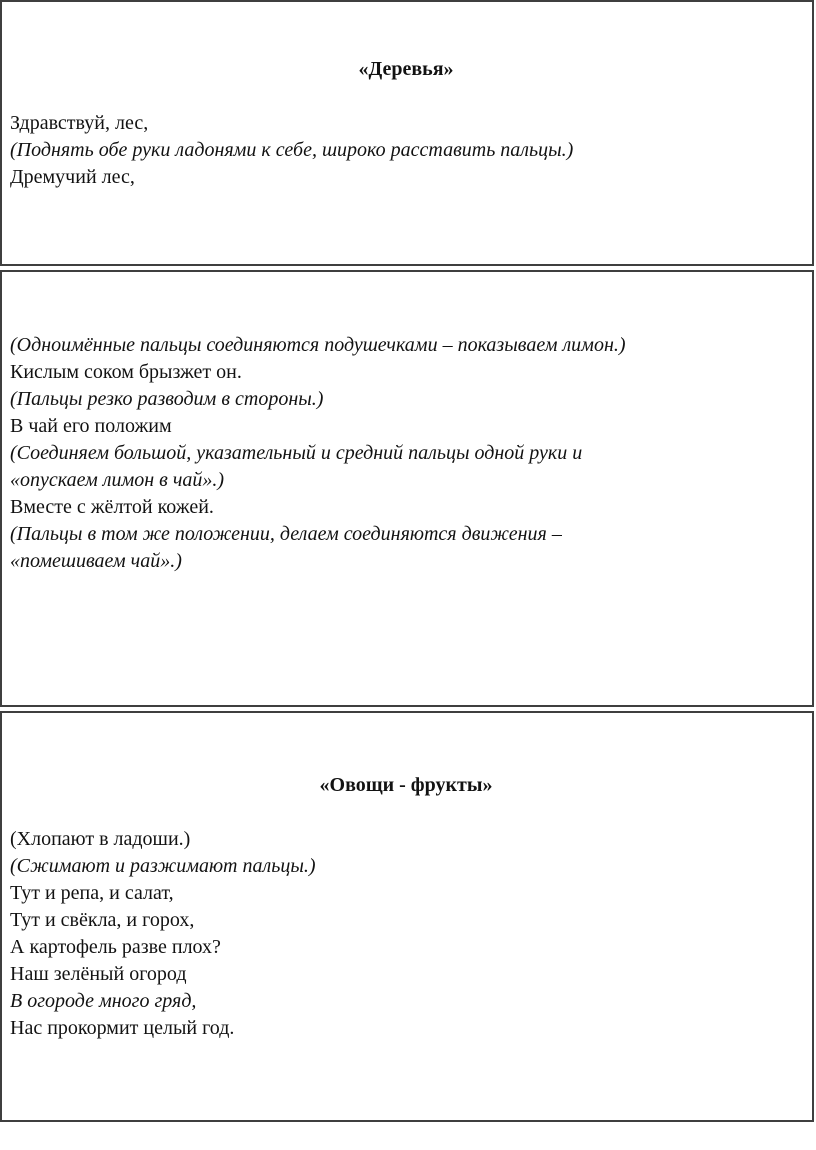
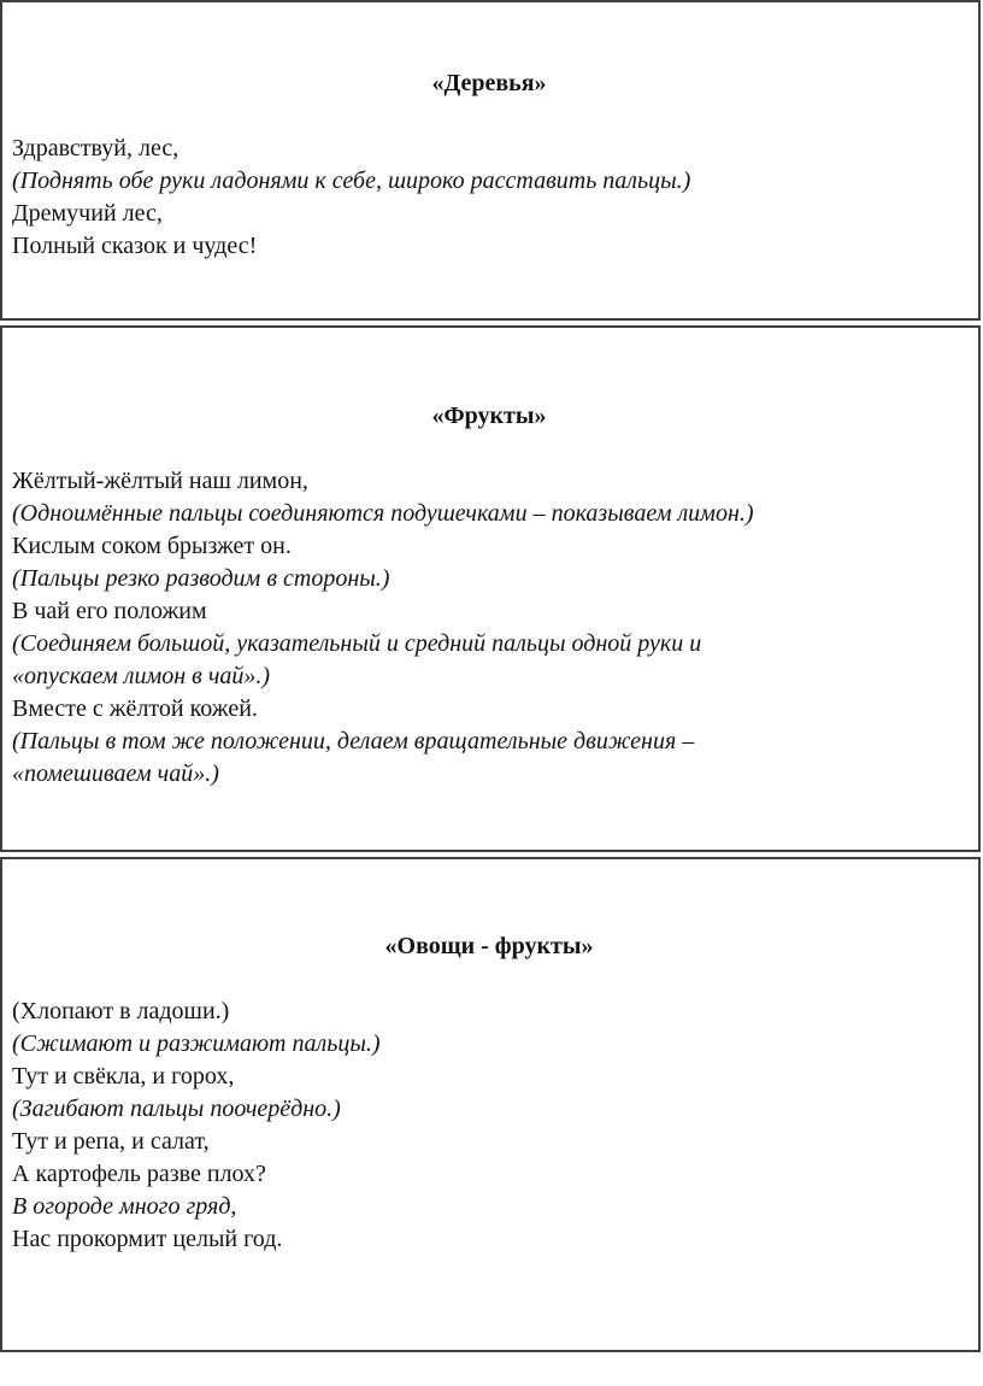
  «Деревья»
  Здравствуй, лес,
  (Поднять обе руки ладонями к себе, широко расставить пальцы.)
  Дремучий лес,
+ Полный сказок и чудес!
+ «Фрукты»
+ Жёлтый-жёлтый наш лимон,
  (Одноимённые пальцы соединяются подушечками – показываем лимон.)
  Кислым соком брызжет он.
  (Пальцы резко разводим в стороны.)
  В чай его положим
  (Соединяем большой, указательный и средний пальцы одной руки и
  «опускаем лимон в чай».)
  Вместе с жёлтой кожей.
- (Пальцы в том же положении, делаем соединяются движения –
+ (Пальцы в том же положении, делаем вращательные движения –
  «помешиваем чай».)
  «Овощи - фрукты»
  (Хлопают в ладоши.)
  (Сжимают и разжимают пальцы.)
- Тут и репа, и салат,
+ Тут и свёкла, и горох,
+ (Загибают пальцы поочерёдно.)
- Тут и свёкла, и горох,
+ Тут и репа, и салат,
  А картофель разве плох?
- Наш зелёный огород
  В огороде много гряд,
  Нас прокормит целый год.
